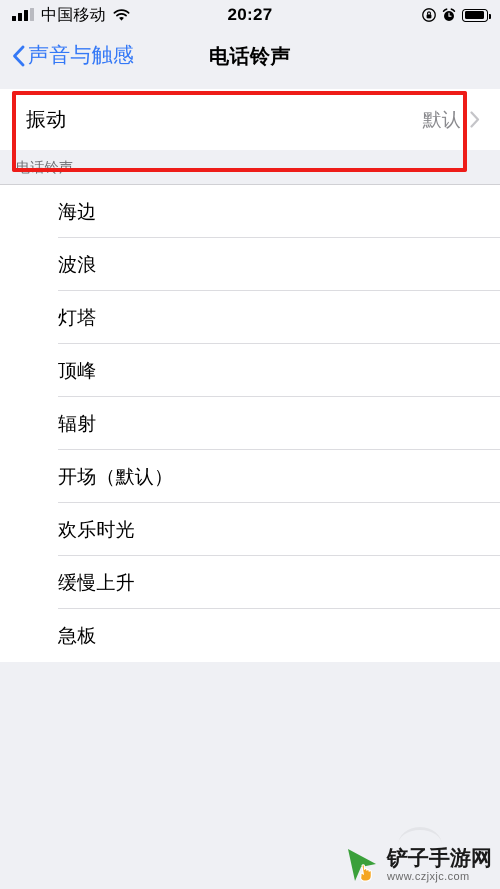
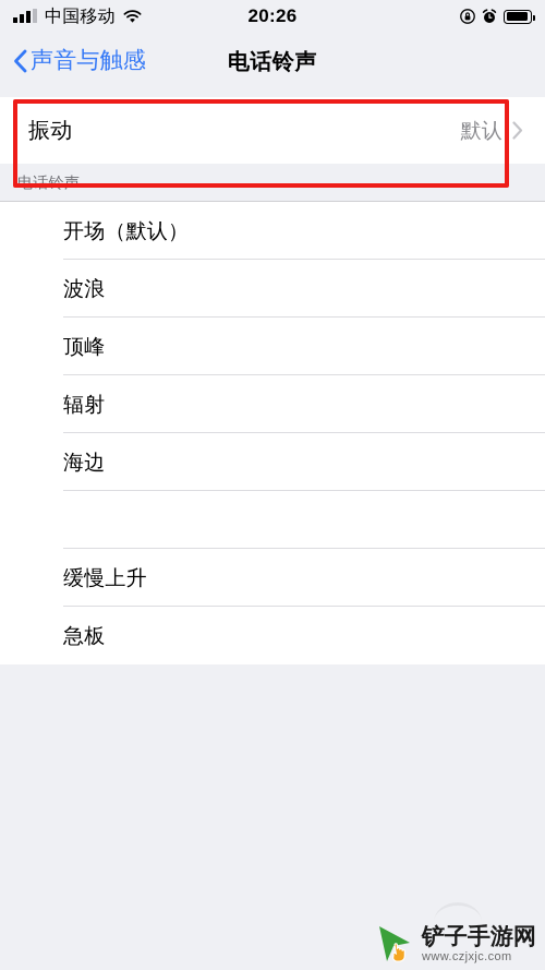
  中国移动
- 20:27
+ 20:26
  声音与触感
  电话铃声
  振动
  默认
  电话铃声
- 海边
+ 开场（默认）
  波浪
- 灯塔
  顶峰
  辐射
- 开场（默认）
+ 海边
- 欢乐时光
  缓慢上升
  急板
  铲子手游网
  www.czjxjc.com
